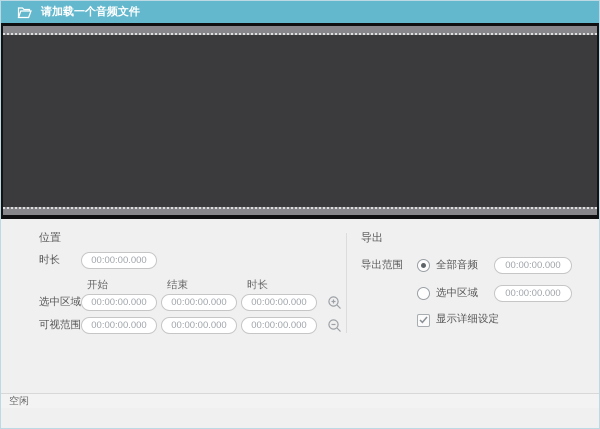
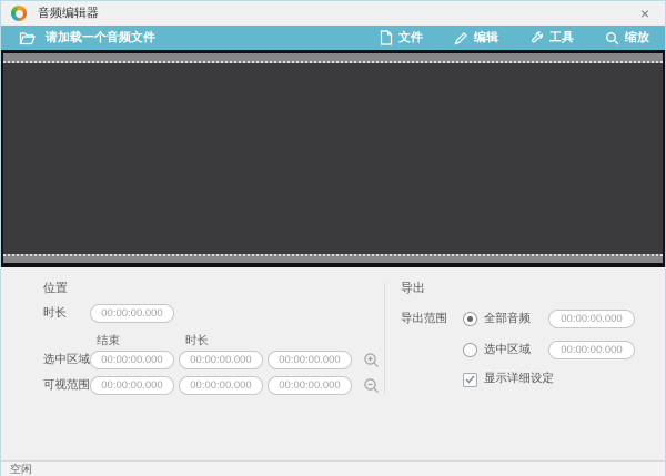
+ 音频编辑器
+ ×
  请加载一个音频文件
+ 文件
+ 编辑
+ 工具
+ 缩放
  位置
  时长
  00:00:00.000
- 开始
  结束
  时长
  选中区域
  00:00:00.000
  00:00:00.000
  00:00:00.000
  可视范围
  00:00:00.000
  00:00:00.000
  00:00:00.000
  导出
  导出范围
  全部音频
  00:00:00.000
  选中区域
  00:00:00.000
  显示详细设定
  空闲
